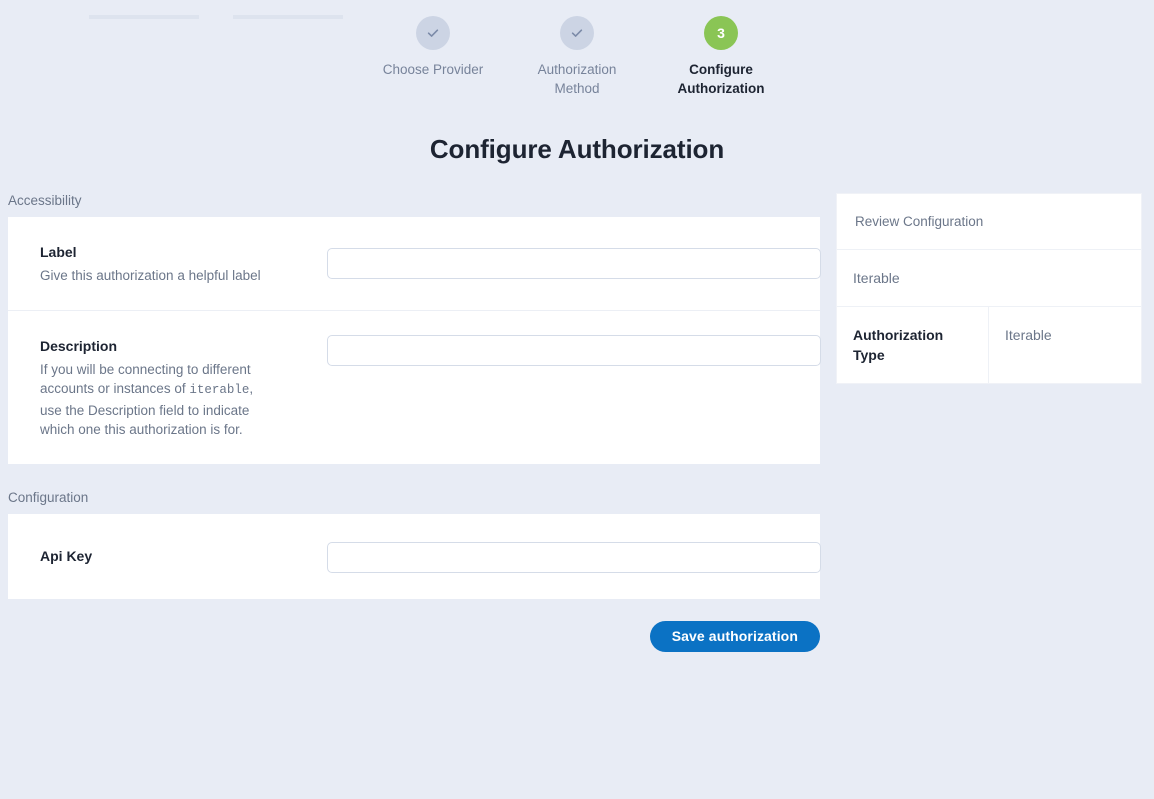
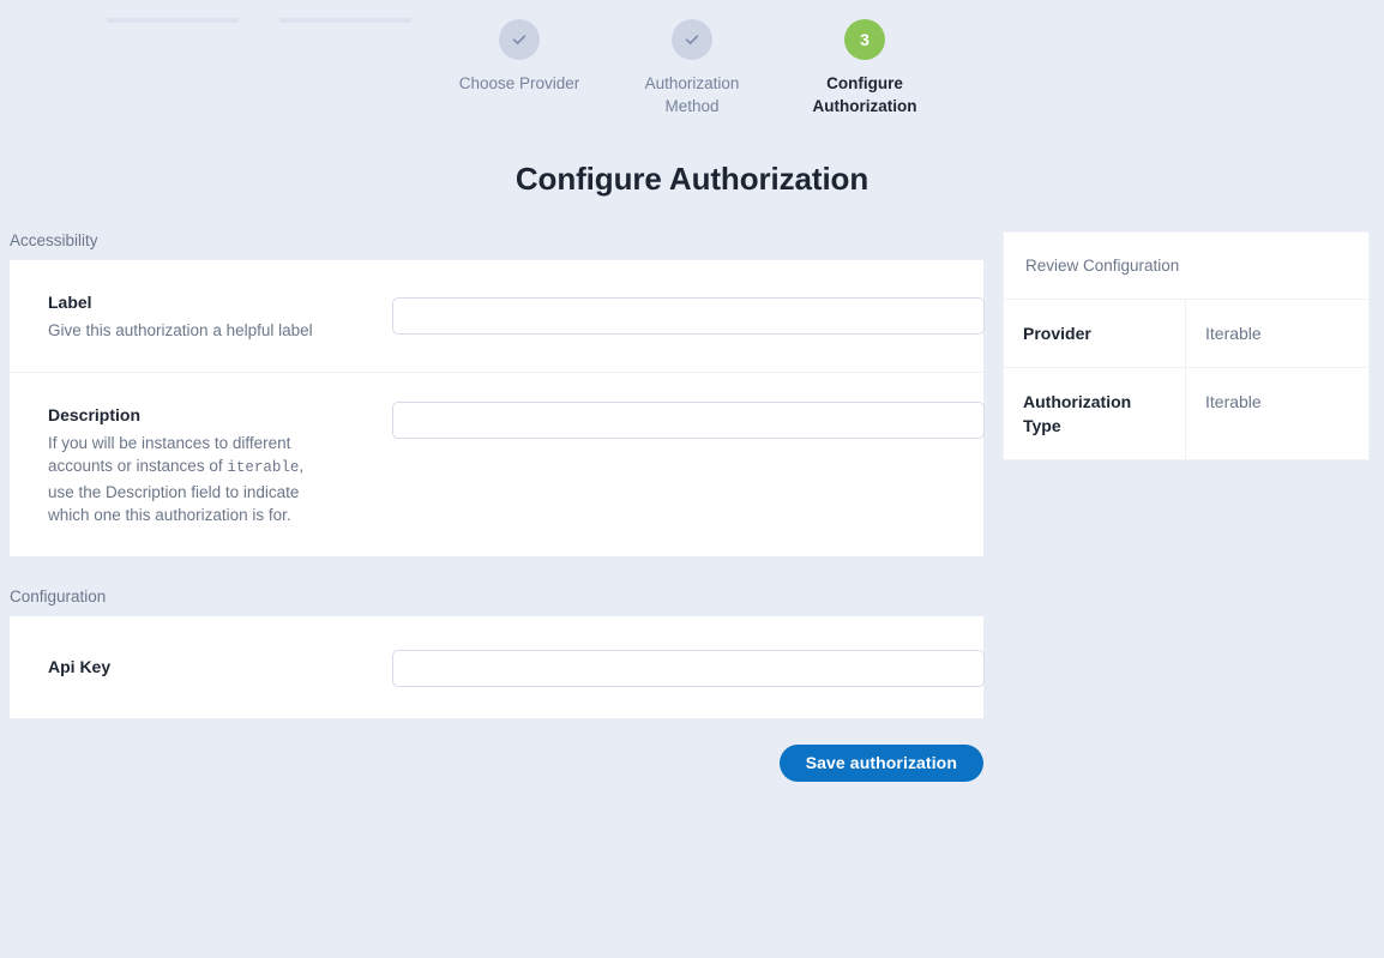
  Choose Provider
  Authorization Method
  3
  Configure Authorization
  Configure Authorization
  Accessibility
  Label
  Give this authorization a helpful label
  Description
- If you will be connecting to different accounts or instances of iterable, use the Description field to indicate which one this authorization is for.
+ If you will be instances to different accounts or instances of iterable, use the Description field to indicate which one this authorization is for.
  Configuration
  Api Key
  Save authorization
  Review Configuration
+ Provider
  Iterable
  Authorization Type
  Iterable
